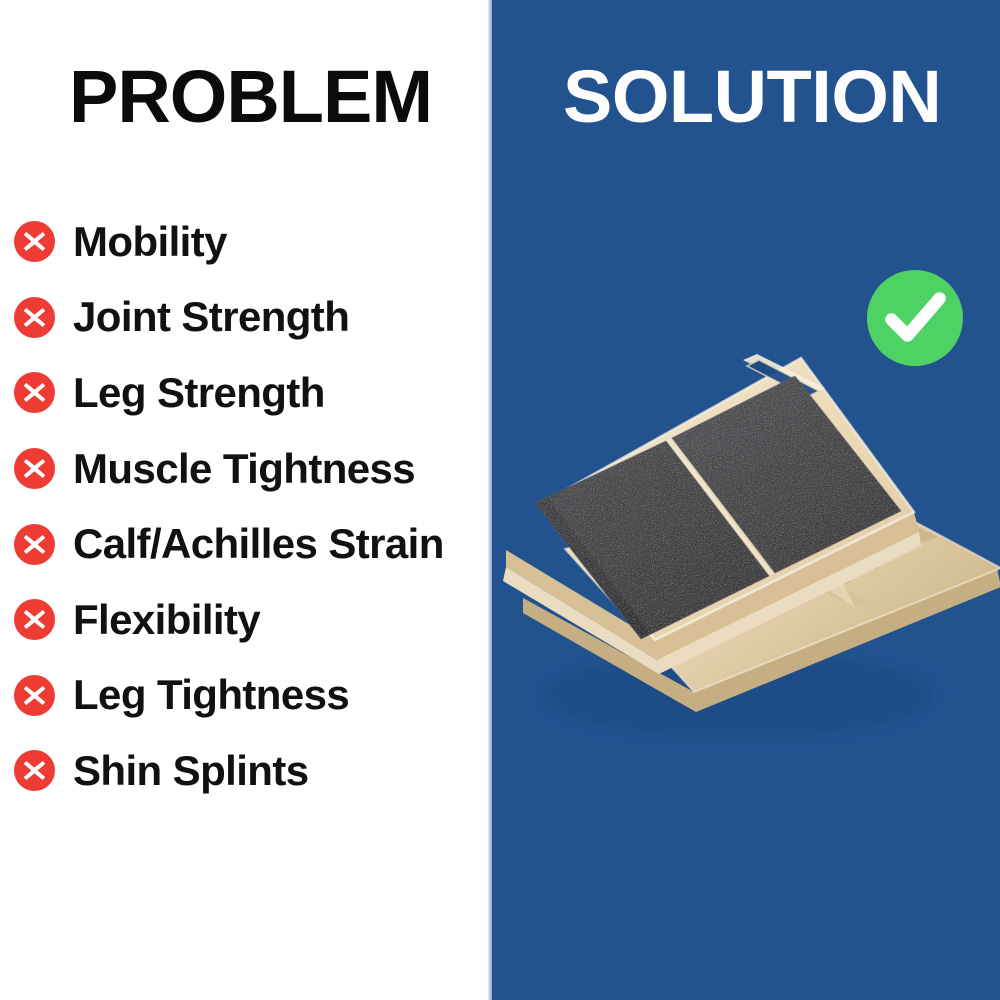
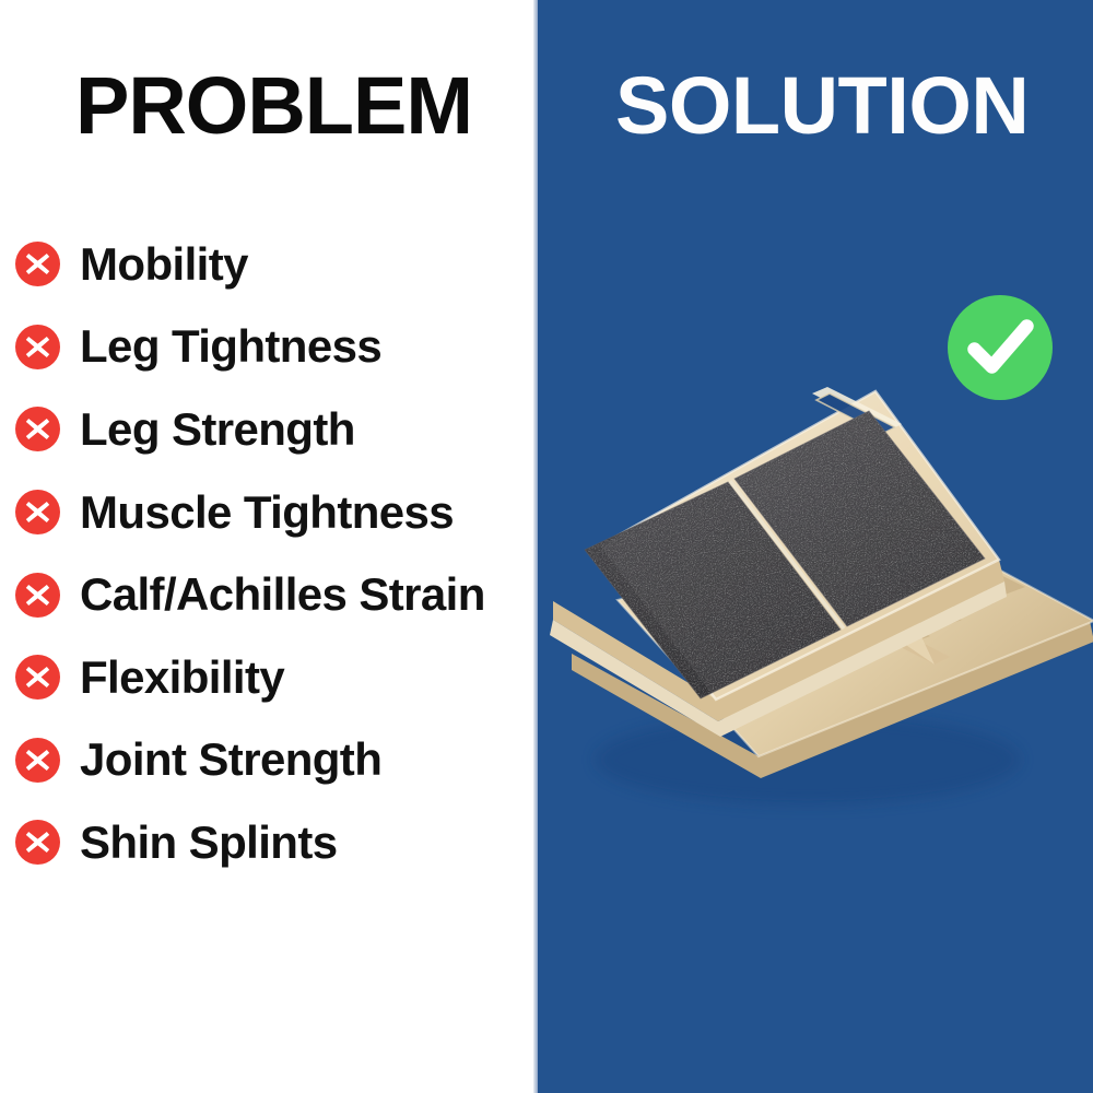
  PROBLEM
  Mobility
- Joint Strength
+ Leg Tightness
  Leg Strength
  Muscle Tightness
  Calf/Achilles Strain
  Flexibility
- Leg Tightness
+ Joint Strength
  Shin Splints
  SOLUTION
